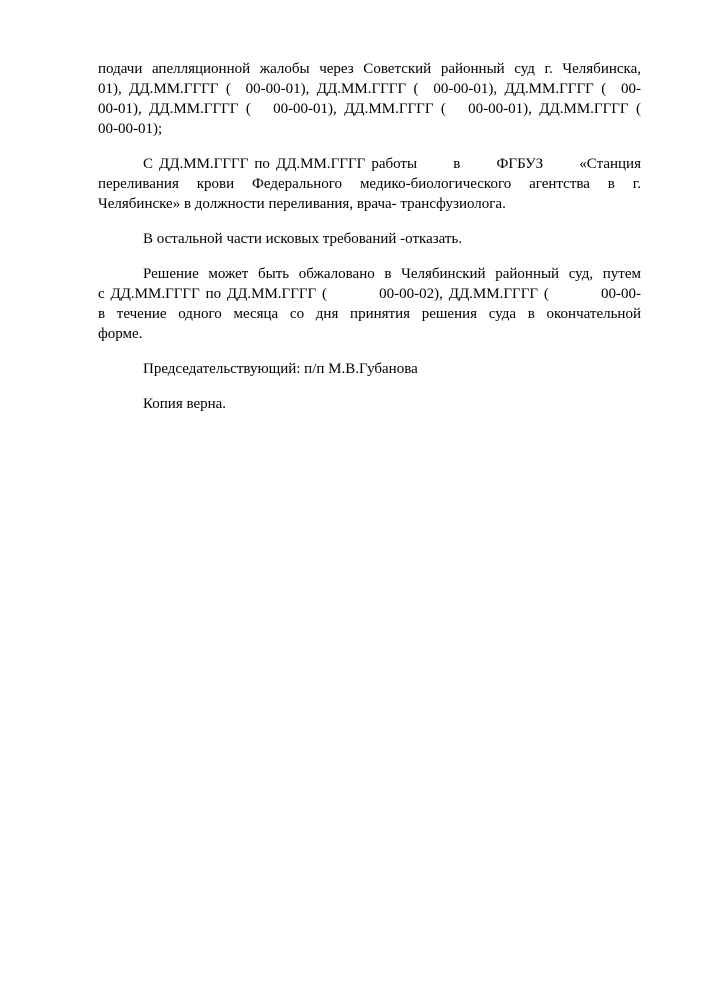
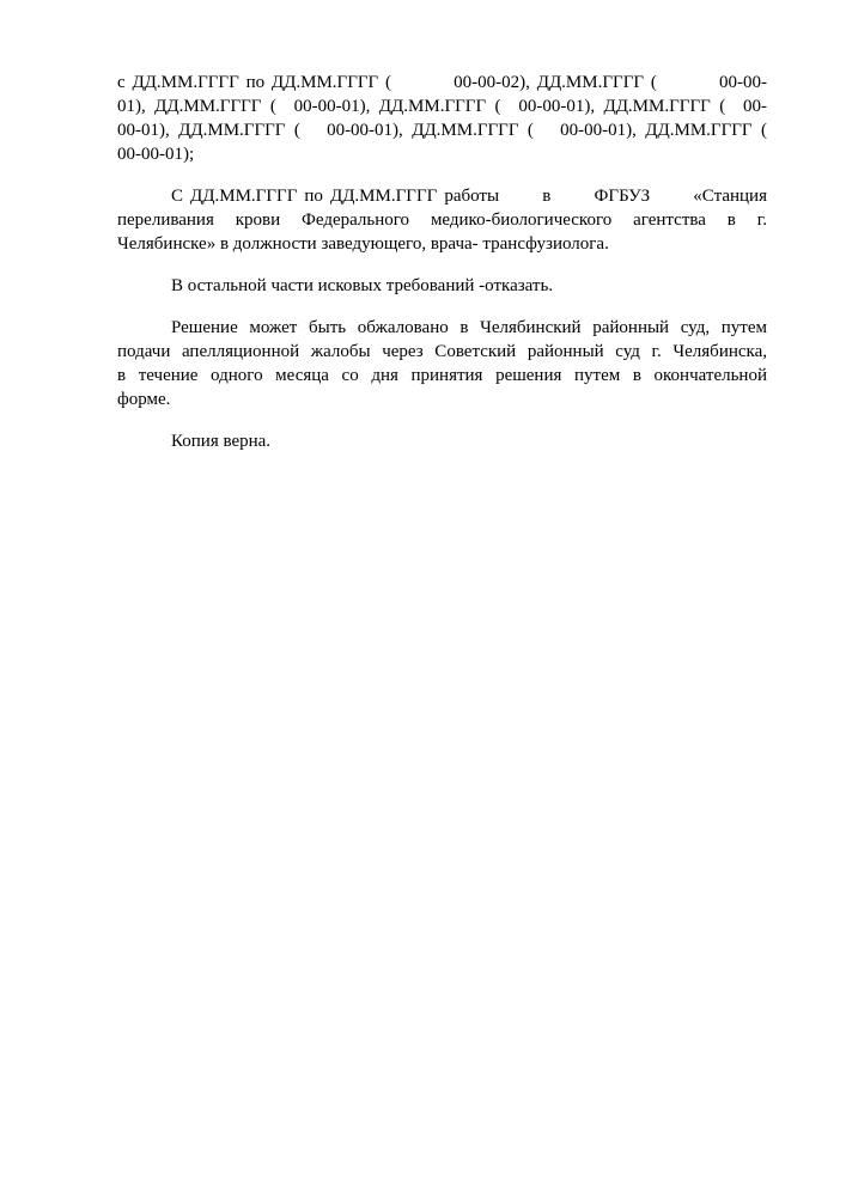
- подачи апелляционной жалобы через Советский районный суд г. Челябинска,
+ с ДД.ММ.ГГГГ по ДД.ММ.ГГГГ ( 00-00-02), ДД.ММ.ГГГГ ( 00-00-
  01), ДД.ММ.ГГГГ ( 00-00-01), ДД.ММ.ГГГГ ( 00-00-01), ДД.ММ.ГГГГ ( 00-
  00-01), ДД.ММ.ГГГГ ( 00-00-01), ДД.ММ.ГГГГ ( 00-00-01), ДД.ММ.ГГГГ (
  00-00-01);
  С ДД.ММ.ГГГГ по ДД.ММ.ГГГГ работы в ФГБУЗ «Станция
  переливания крови Федерального медико-биологического агентства в г.
- Челябинске» в должности переливания, врача- трансфузиолога.
+ Челябинске» в должности заведующего, врача- трансфузиолога.
  В остальной части исковых требований -отказать.
  Решение может быть обжаловано в Челябинский районный суд, путем
- с ДД.ММ.ГГГГ по ДД.ММ.ГГГГ ( 00-00-02), ДД.ММ.ГГГГ ( 00-00-
+ подачи апелляционной жалобы через Советский районный суд г. Челябинска,
- в течение одного месяца со дня принятия решения суда в окончательной
+ в течение одного месяца со дня принятия решения путем в окончательной
  форме.
- Председательствующий: п/п М.В.Губанова
  Копия верна.
